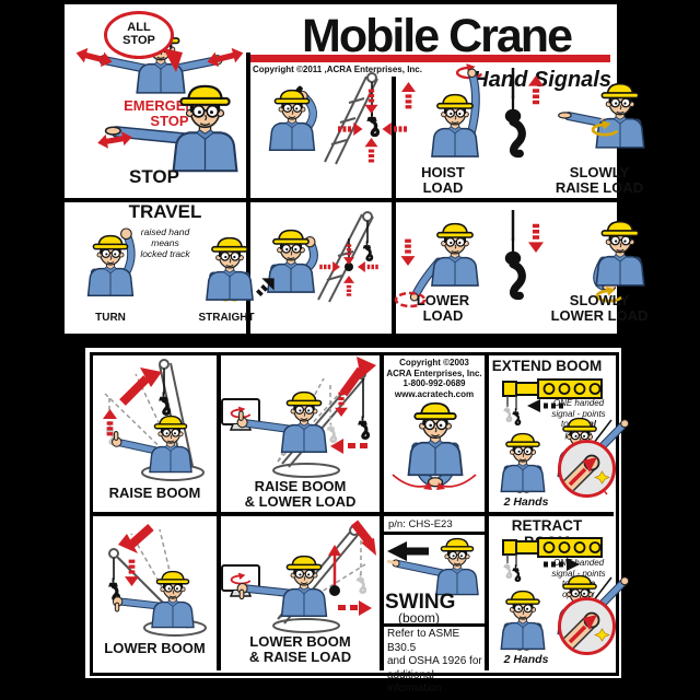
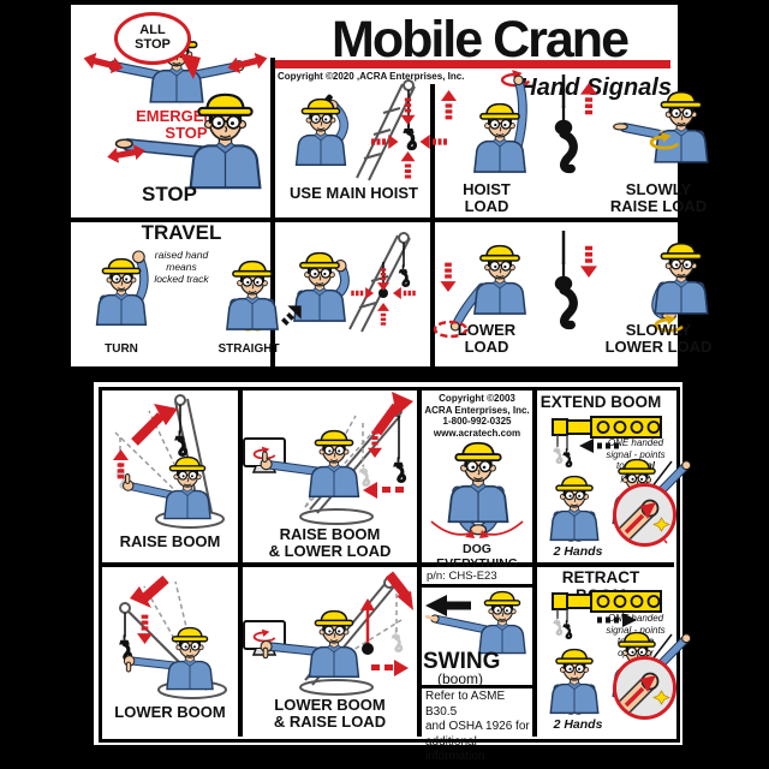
  Mobile Crane
- Copyright ©2011 ,ACRA Enterprises, Inc.
+ Copyright ©2020 ,ACRA Enterprises, Inc.
  Hand Signals
  ALL
  STOP
  STOP
  STOP
+ USE MAIN HOIST
  HOIST
  LOAD
  SLOWLY
  RAISE LOAD
  TRAVEL
  raised hand
  means
  locked track
  TURN
  STRAIGHT
  LOWER
  LOAD
  SLOWLY
  LOWER LOAD
  RAISE BOOM
  RAISE BOOM
  & LOWER LOAD
  Copyright ©2003
  ACRA Enterprises, Inc.
- 1-800-992-0689
+ 1-800-992-0325
  www.acratech.com
+ DOG EVERYTHING
  p/n: CHS-E23
  SWING
  (boom)
  Refer to ASME B30.5
  and OSHA 1926 for
  EXTEND BOOM
  ONE handed signal - points to al p
  2 Hands
  LOWER BOOM
  LOWER BOOM
  & RAISE LOAD
  2 Hands
